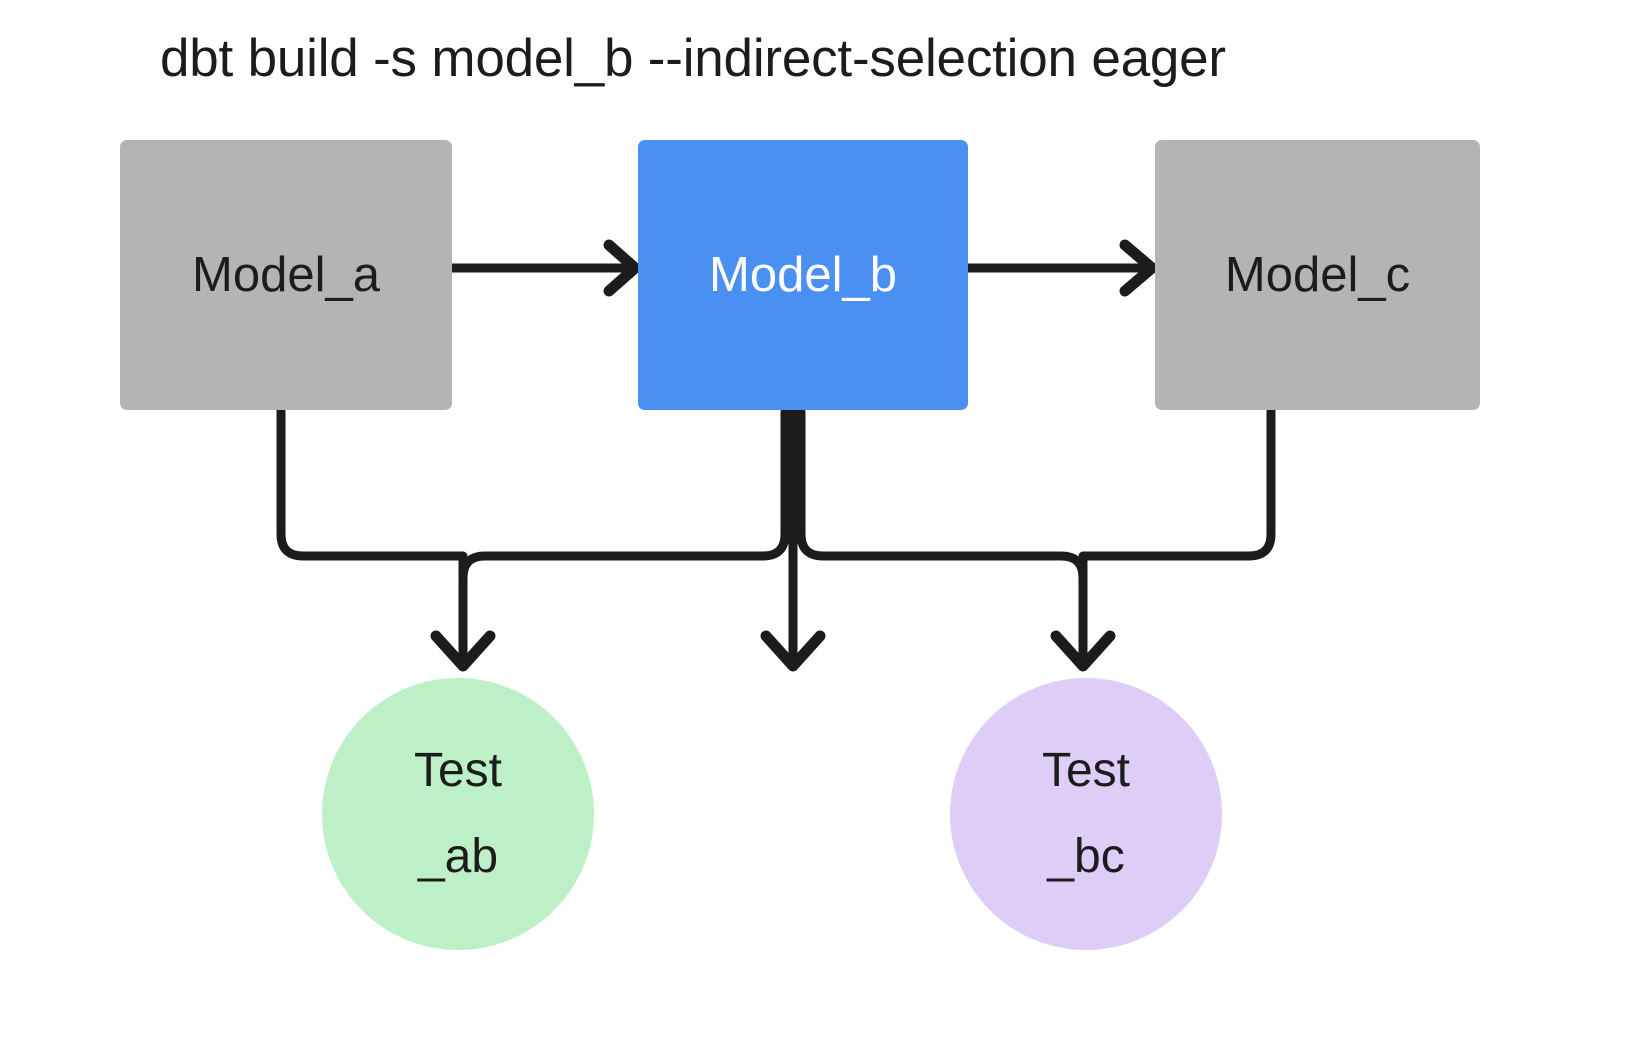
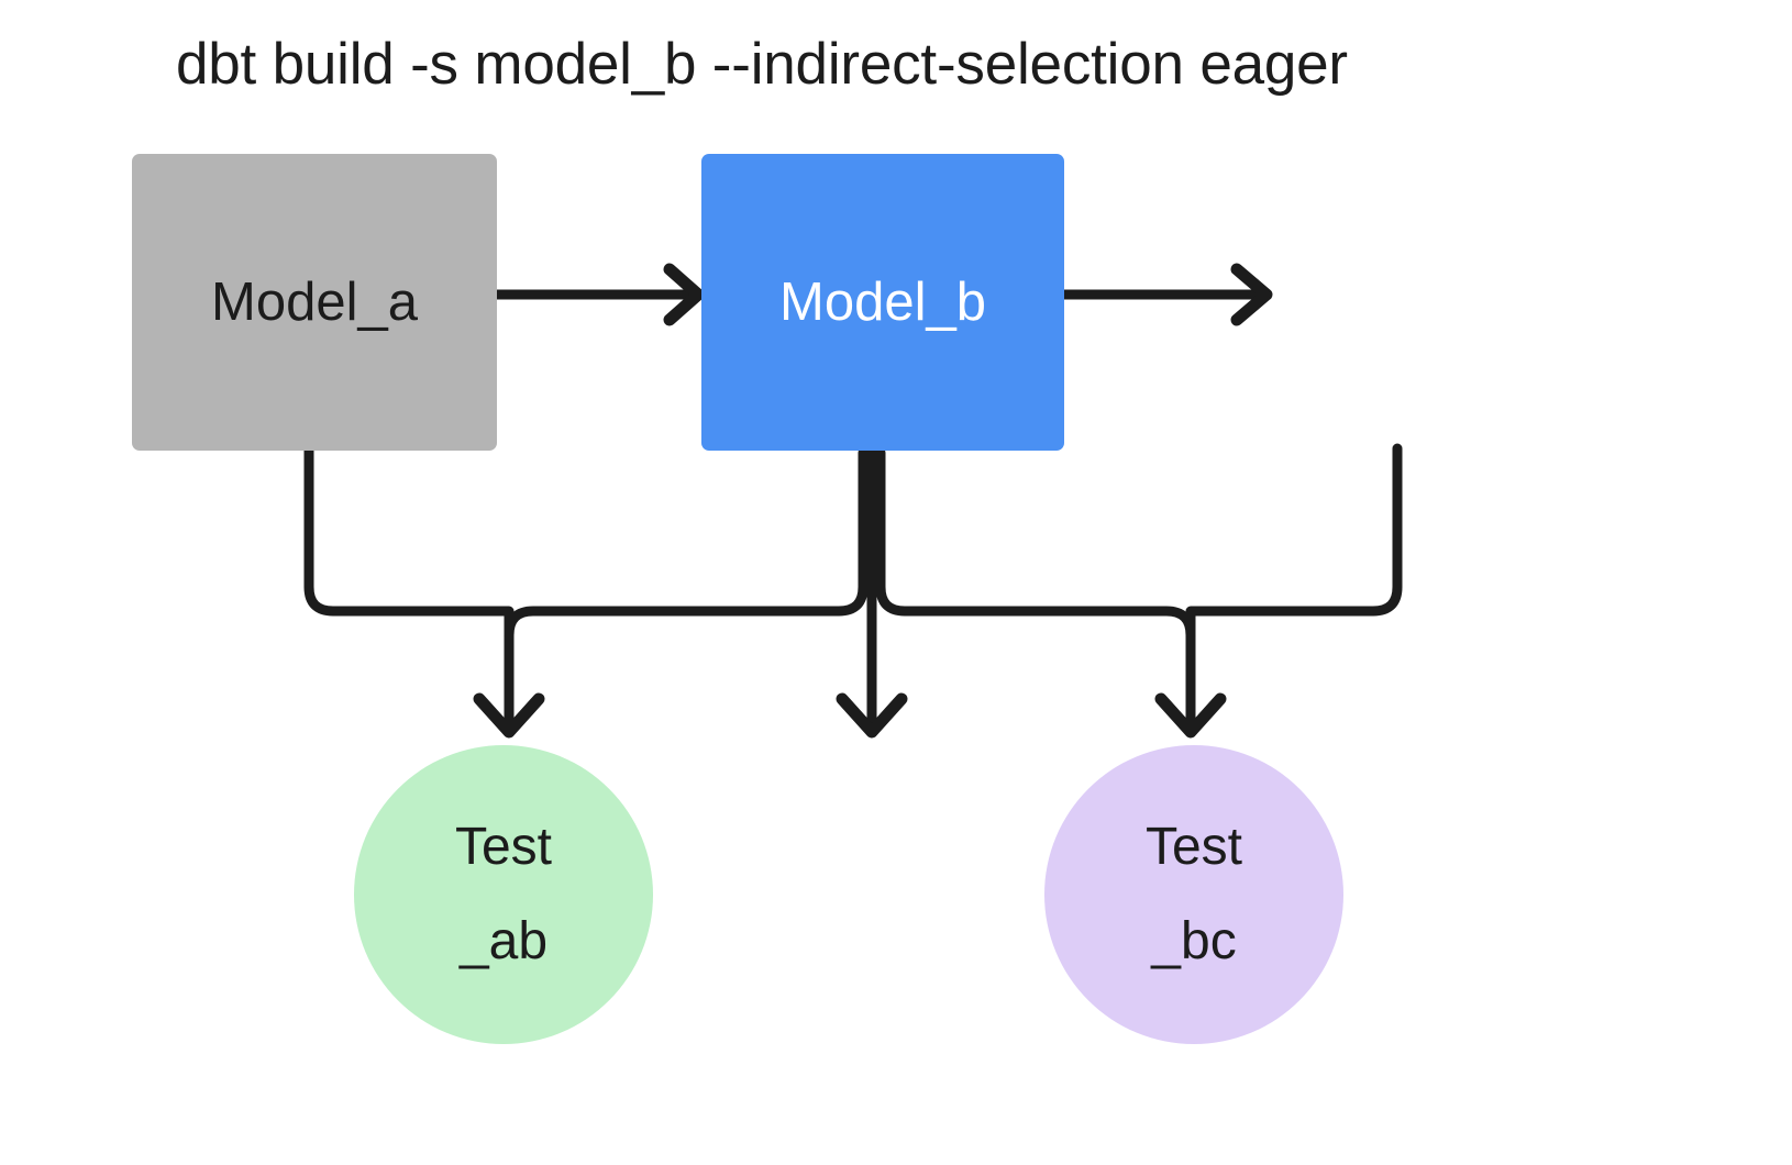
  dbt build -s model_b --indirect-selection eager
  Model_a
  Model_b
- Model_c
  Test
  _ab
  Test
  _bc
